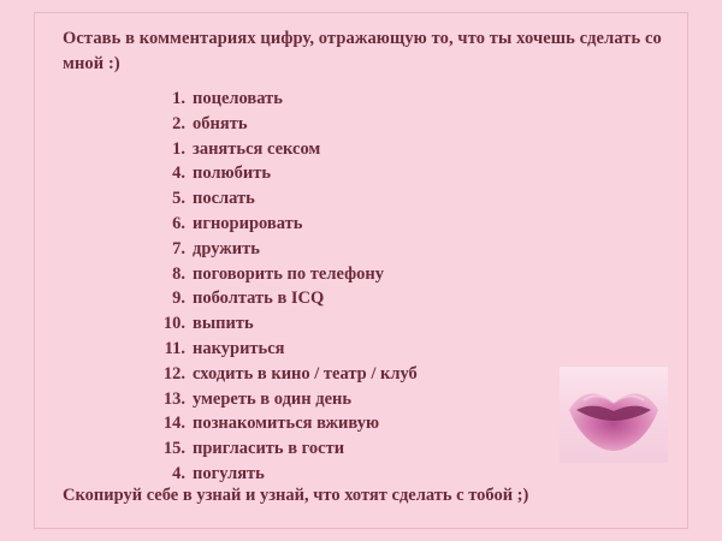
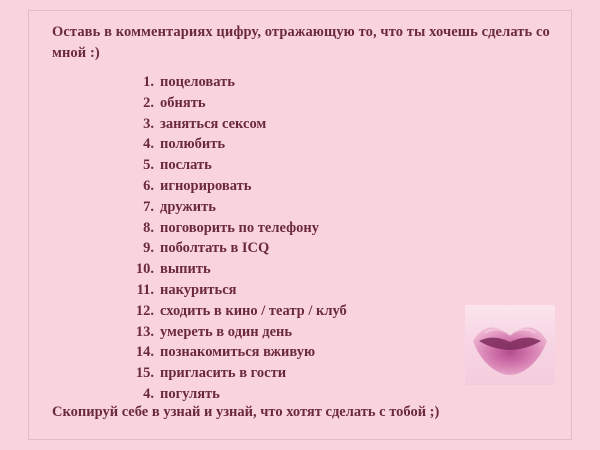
  Оставь в комментариях цифру, отражающую то, что ты хочешь сделать со мной :)
  1. поцеловать
  2. обнять
- 1. заняться сексом
+ 3. заняться сексом
  4. полюбить
  5. послать
  6. игнорировать
  7. дружить
  8. поговорить по телефону
  9. поболтать в ICQ
  10. выпить
  11. накуриться
  12. сходить в кино / театр / клуб
  13. умереть в один день
  14. познакомиться вживую
  15. пригласить в гости
  4. погулять
  Скопируй себе в узнай и узнай, что хотят сделать с тобой ;)
